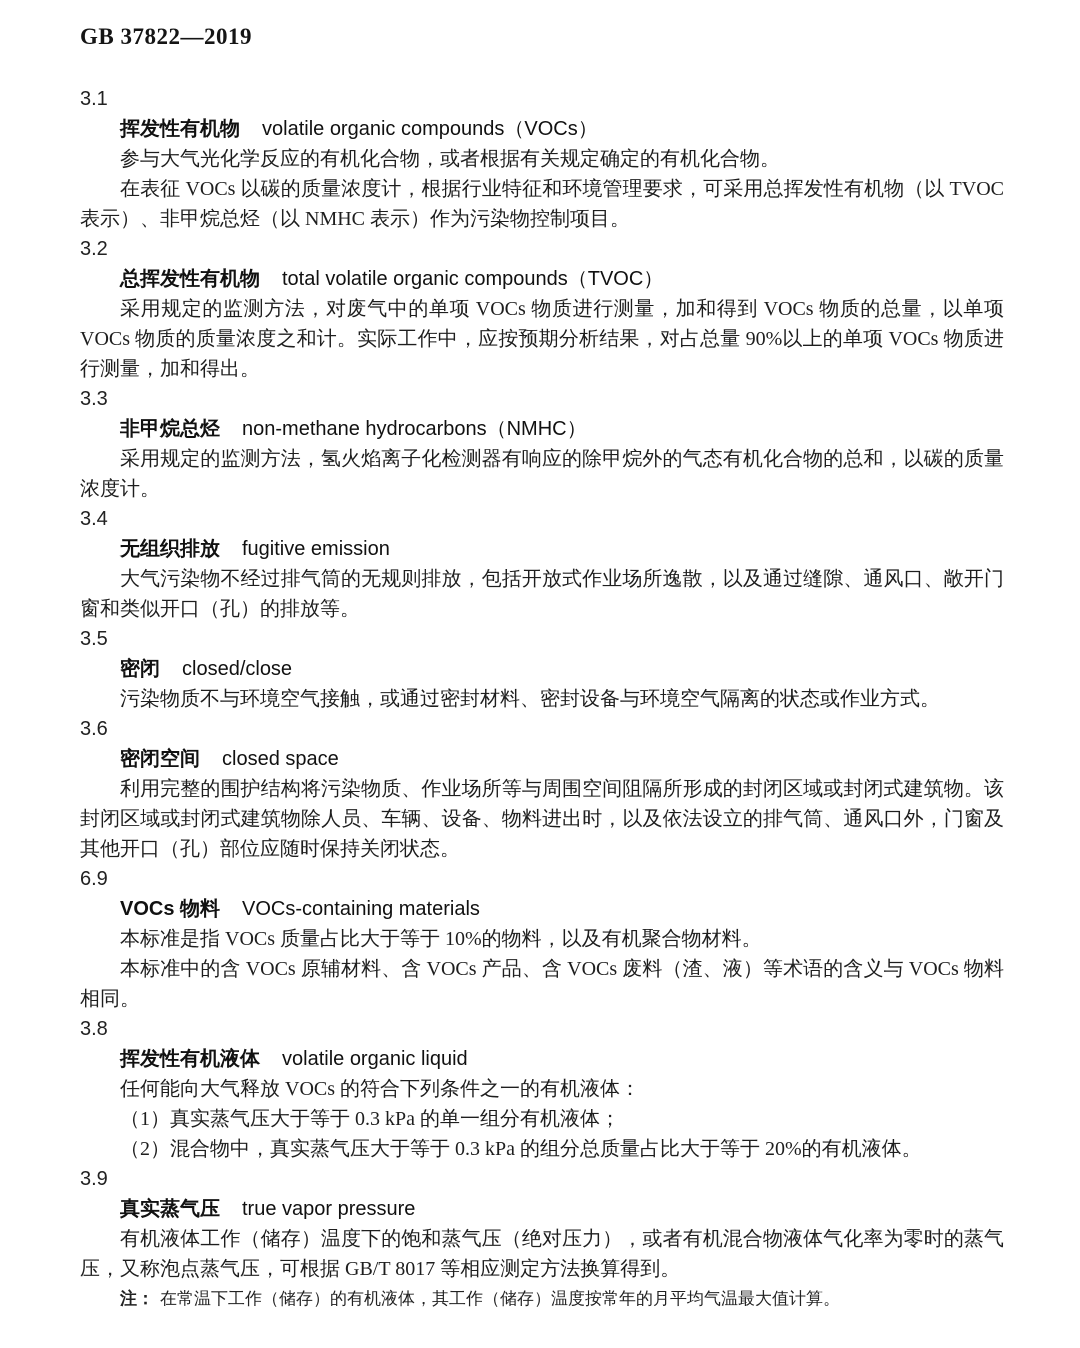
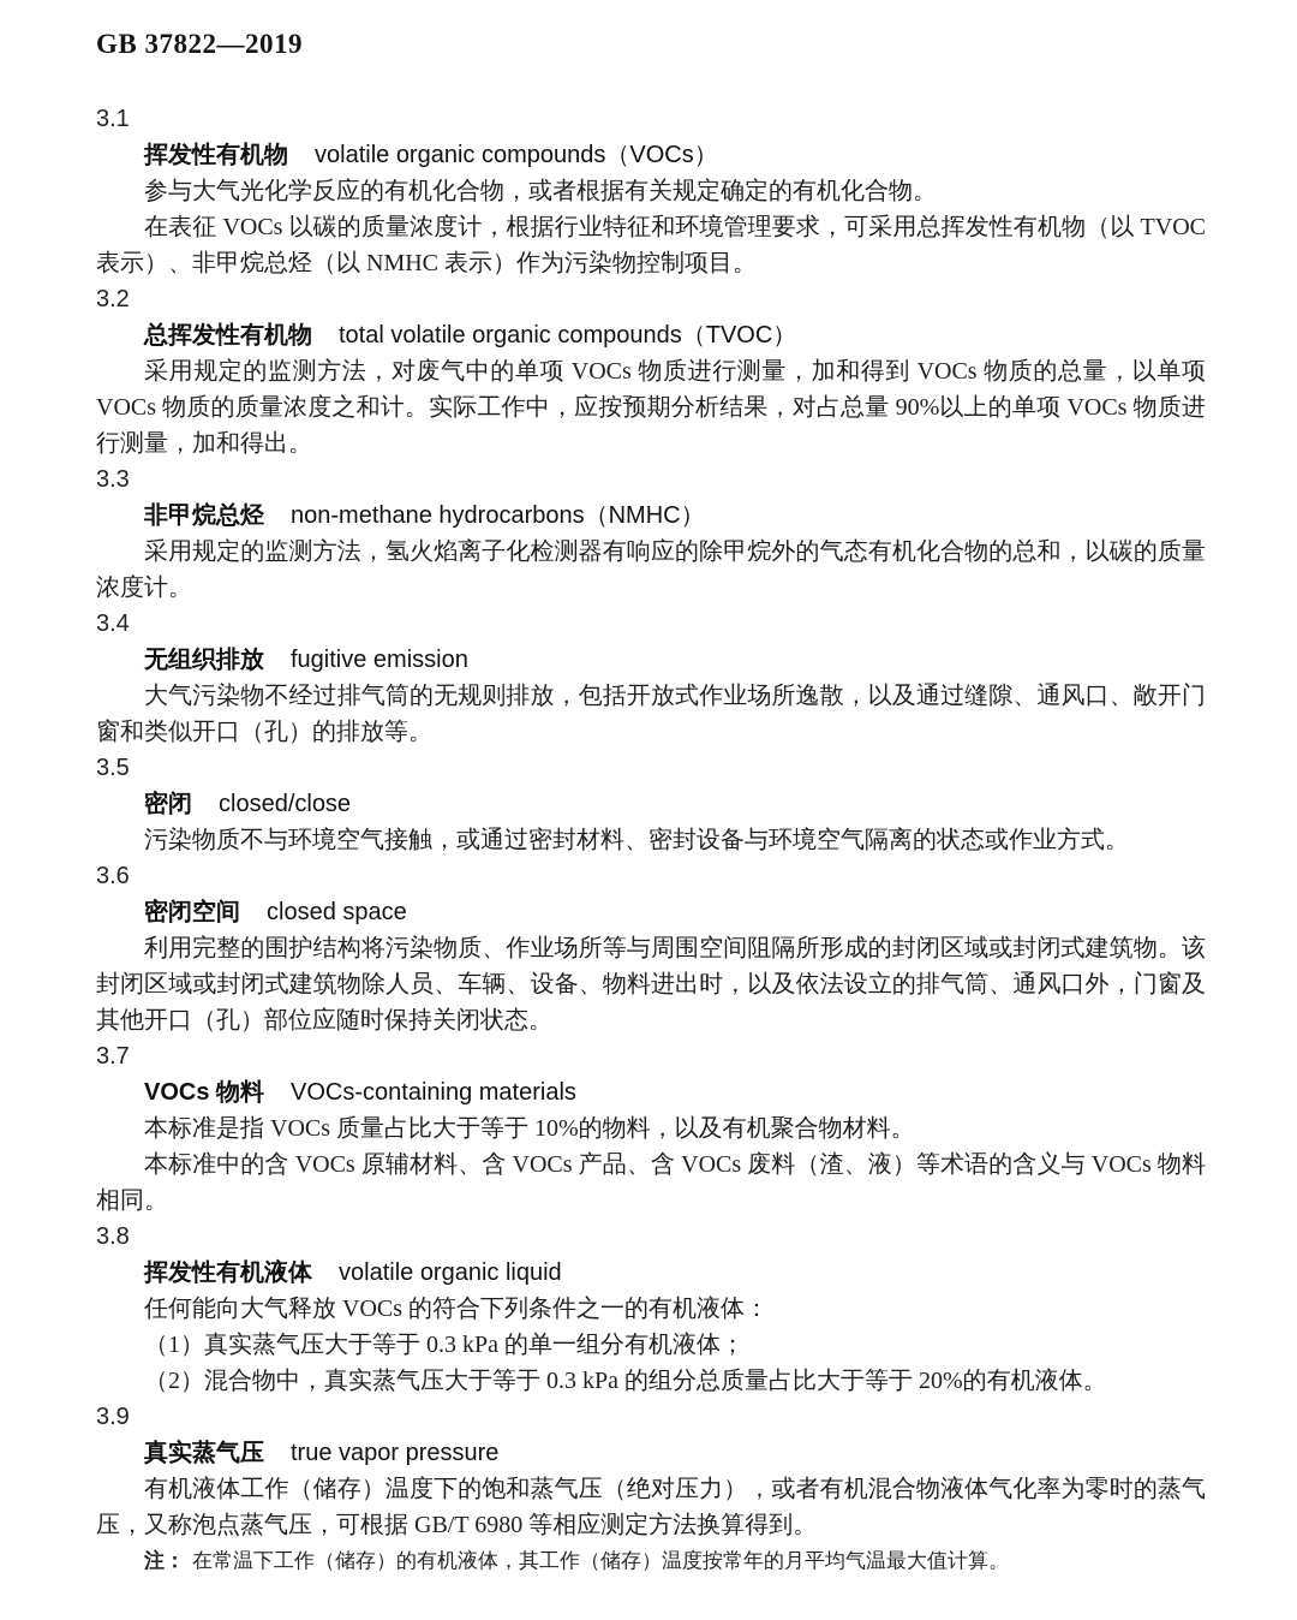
  GB 37822—2019
  3.1
  挥发性有机物 volatile organic compounds（VOCs）
  参与大气光化学反应的有机化合物，或者根据有关规定确定的有机化合物。
  在表征 VOCs 以碳的质量浓度计，根据行业特征和环境管理要求，可采用总挥发性有机物（以 TVOC 表示）、非甲烷总烃（以 NMHC 表示）作为污染物控制项目。
  3.2
  总挥发性有机物 total volatile organic compounds（TVOC）
  采用规定的监测方法，对废气中的单项 VOCs 物质进行测量，加和得到 VOCs 物质的总量，以单项 VOCs 物质的质量浓度之和计。实际工作中，应按预期分析结果，对占总量 90%以上的单项 VOCs 物质进行测量，加和得出。
  3.3
  非甲烷总烃 non-methane hydrocarbons（NMHC）
  采用规定的监测方法，氢火焰离子化检测器有响应的除甲烷外的气态有机化合物的总和，以碳的质量浓度计。
  3.4
  无组织排放 fugitive emission
  大气污染物不经过排气筒的无规则排放，包括开放式作业场所逸散，以及通过缝隙、通风口、敞开门窗和类似开口（孔）的排放等。
  3.5
  密闭 closed/close
  污染物质不与环境空气接触，或通过密封材料、密封设备与环境空气隔离的状态或作业方式。
  3.6
  密闭空间 closed space
  利用完整的围护结构将污染物质、作业场所等与周围空间阻隔所形成的封闭区域或封闭式建筑物。该封闭区域或封闭式建筑物除人员、车辆、设备、物料进出时，以及依法设立的排气筒、通风口外，门窗及其他开口（孔）部位应随时保持关闭状态。
- 6.9
+ 3.7
  VOCs 物料 VOCs-containing materials
  本标准是指 VOCs 质量占比大于等于 10%的物料，以及有机聚合物材料。
  本标准中的含 VOCs 原辅材料、含 VOCs 产品、含 VOCs 废料（渣、液）等术语的含义与 VOCs 物料相同。
  3.8
  挥发性有机液体 volatile organic liquid
  任何能向大气释放 VOCs 的符合下列条件之一的有机液体：
  （1）真实蒸气压大于等于 0.3 kPa 的单一组分有机液体；
  （2）混合物中，真实蒸气压大于等于 0.3 kPa 的组分总质量占比大于等于 20%的有机液体。
  3.9
  真实蒸气压 true vapor pressure
- 有机液体工作（储存）温度下的饱和蒸气压（绝对压力），或者有机混合物液体气化率为零时的蒸气压，又称泡点蒸气压，可根据 GB/T 8017 等相应测定方法换算得到。
+ 有机液体工作（储存）温度下的饱和蒸气压（绝对压力），或者有机混合物液体气化率为零时的蒸气压，又称泡点蒸气压，可根据 GB/T 6980 等相应测定方法换算得到。
  注： 在常温下工作（储存）的有机液体，其工作（储存）温度按常年的月平均气温最大值计算。
